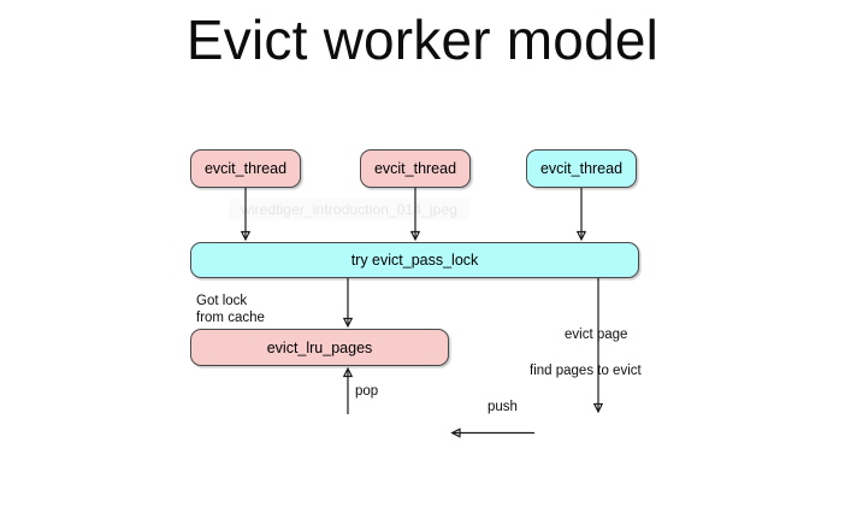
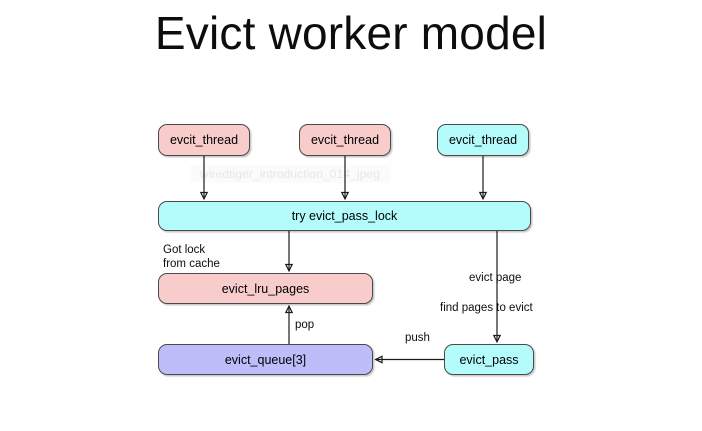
  Evict worker model
  iredtiger_introduction_014_jpeg
  evcit_thread
  evcit_thread
  evcit_thread
  try evict_pass_lock
  evict_lru_pages
+ evict_queue[3]
+ evict_pass
  Got lock
  from cache
  evict page
  find pages to evict
  pop
  push
